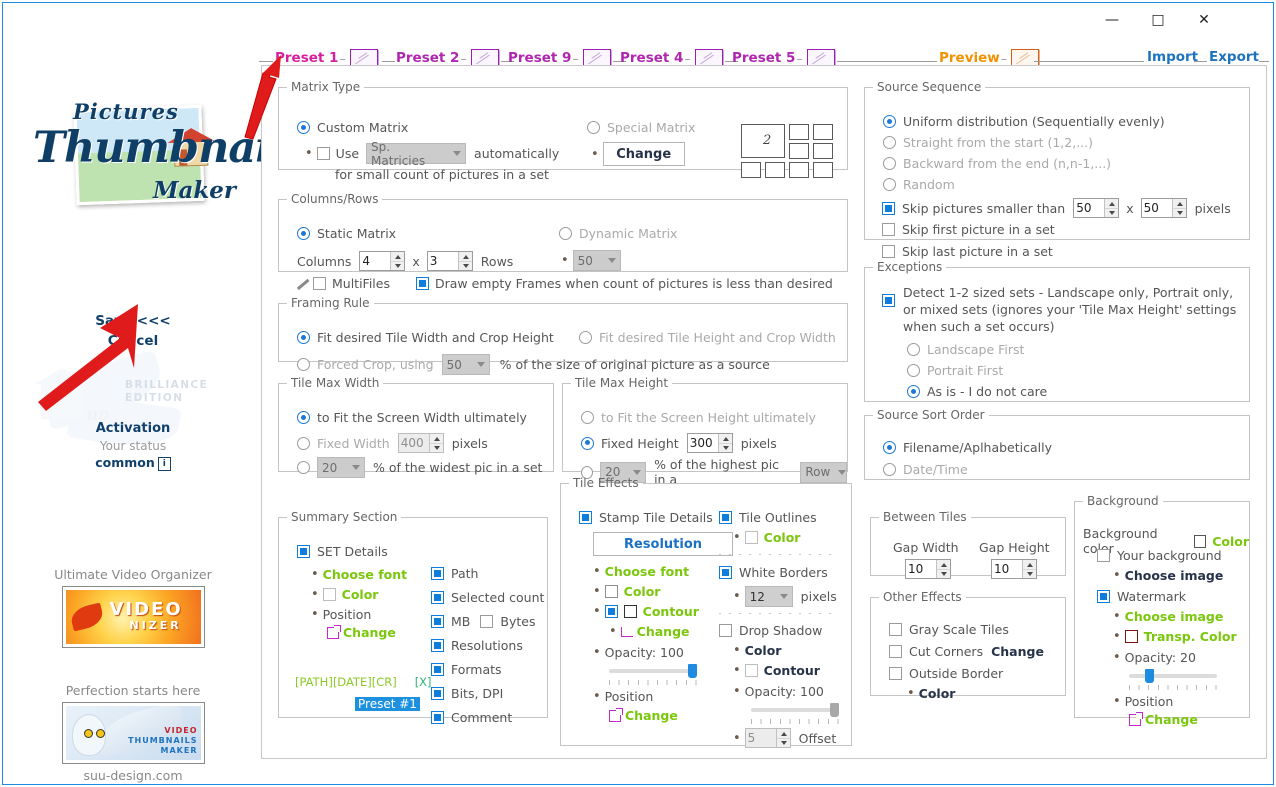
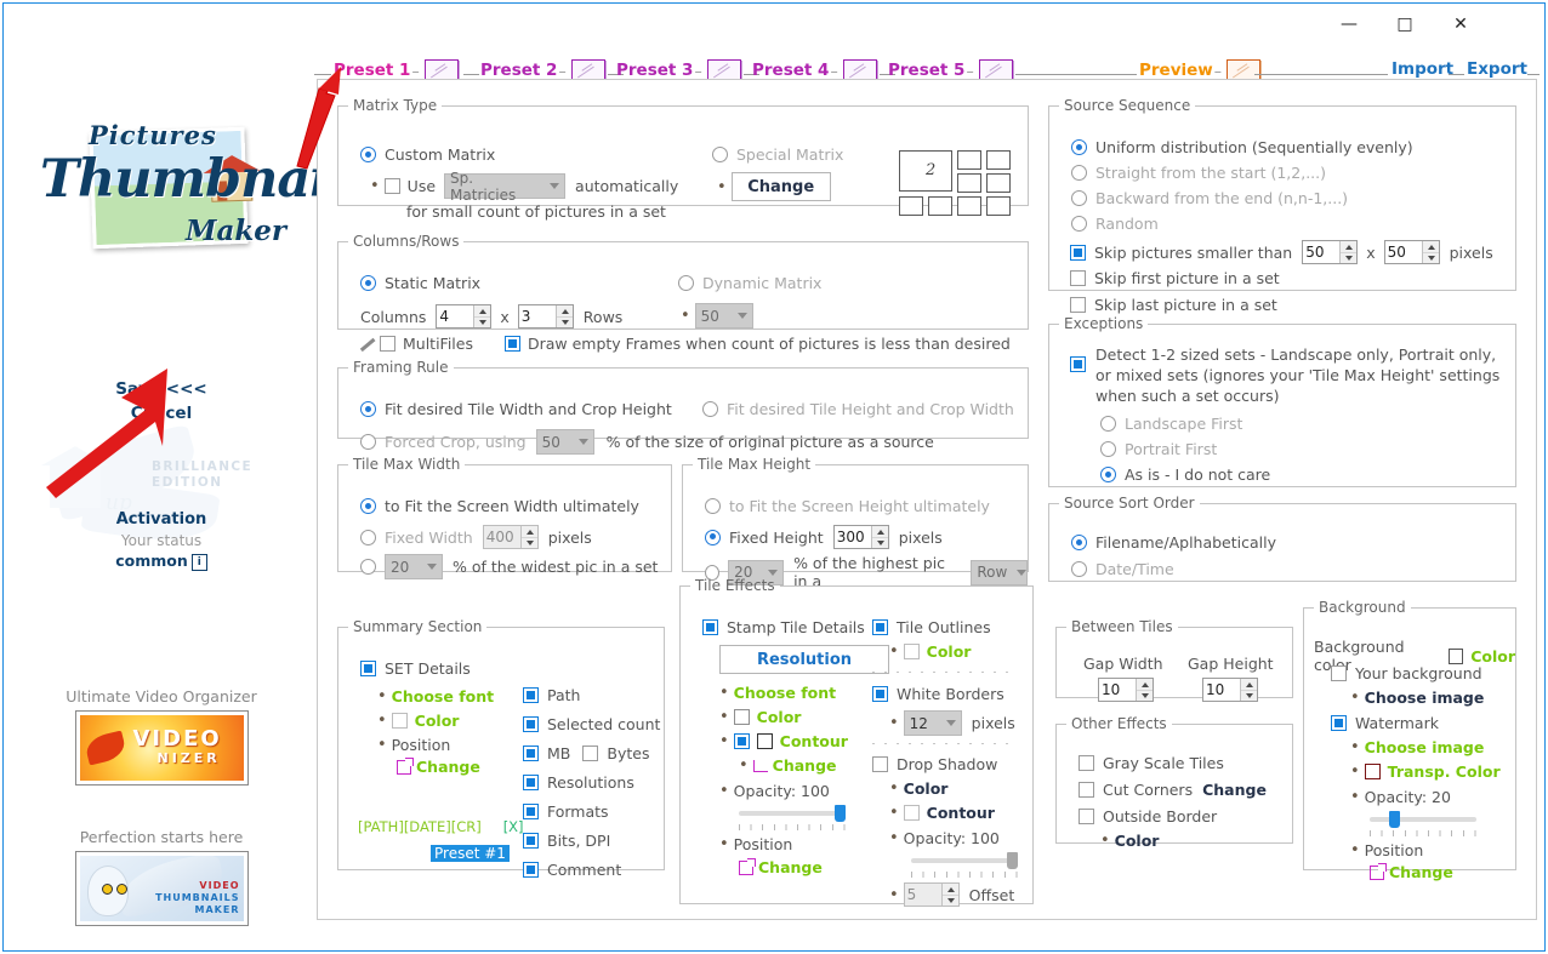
  —
  □
  ✕
  Pictures
  Thumbna
  Maker
  up
  Sa <<<
  BRILLIANCE
  EDITION
  Activation
  Your status
  common i
  Ultimate Video Organizer
  VIDEO
  NIZER
  Perfection starts here
  VIDEO
  THUMBNAILS
  MAKER
- suu-design.com
  reset 1
  –
  Preset 2
  –
- Preset 9
+ Preset 3
  –
  Preset 4
  –
  Preset 5
  –
  Preview
  –
  Import
  Export
  Matrix Type
  Custom Matrix
  •
  Use
  Sp. Matricies
  automatically
  for small count of pictures in a set
  Special Matrix
  •
  Change
  2
  Columns/Rows
  Static Matrix
  Columns
  4
  x
  3
  Rows
  MultiFiles
  Draw empty Frames when count of pictures is less than desired
  Dynamic Matrix
  •
  50
  Framing Rule
  Fit desired Tile Width and Crop Height
  Fit desired Tile Height and Crop Width
  Forced Crop, using
  50
  % of the size of original picture as a source
  Tile Max Width
  to Fit the Screen Width ultimately
  Fixed Width
  400
  pixels
  20
  % of the widest pic in a set
  Tile Max Height
  to Fit the Screen Height ultimately
  Fixed Height
  300
  pixels
  20
  % of the highest pic in a
  Row
  Summary Section
  SET Details
  •
  Choose font
  •
  Color
  •
  Position
  Change
  [PATH][DATE][CR] [X]
  Preset #1
  Path
  Selected count
  MB
  Bytes
  Resolutions
  Formats
  Bits, DPI
  Comment
  Tile Effects
  Stamp Tile Details
  Resolution
  •
  Choose font
  •
  Color
  •
  Contour
  •
  Change
  •
  Opacity: 100
  •
  Position
  Change
  Tile Outlines
  •
  Color
  White Borders
  •
  12
  pixels
  Drop Shadow
  •
  Color
  •
  Contour
  •
  Opacity: 100
  •
  5
  Offset
  Source Sequence
  Uniform distribution (Sequentially evenly)
  Straight from the start (1,2,...)
  Backward from the end (n,n-1,...)
  Random
  Skip pictures smaller than
  50
  x
  50
  pixels
  Skip first picture in a set
  Skip last picture in a set
  Exceptions
  Detect 1-2 sized sets - Landscape only, Portrait only, or mixed sets (ignores your 'Tile Max Height' settings when such a set occurs)
  Landscape First
  Portrait First
  As is - I do not care
  Source Sort Order
  Filename/Aplhabetically
  Date/Time
  Between Tiles
  Gap Width
  10
  Gap Height
  10
  Other Effects
  Gray Scale Tiles
  Cut Corners
  Change
  Outside Border
  •
  Color
  Background
  Background cor
  Color
  Your background
  •
  Choose image
  Watermark
  •
  Choose image
  •
  Transp. Color
  •
  Opacity: 20
  •
  Position
  Change
